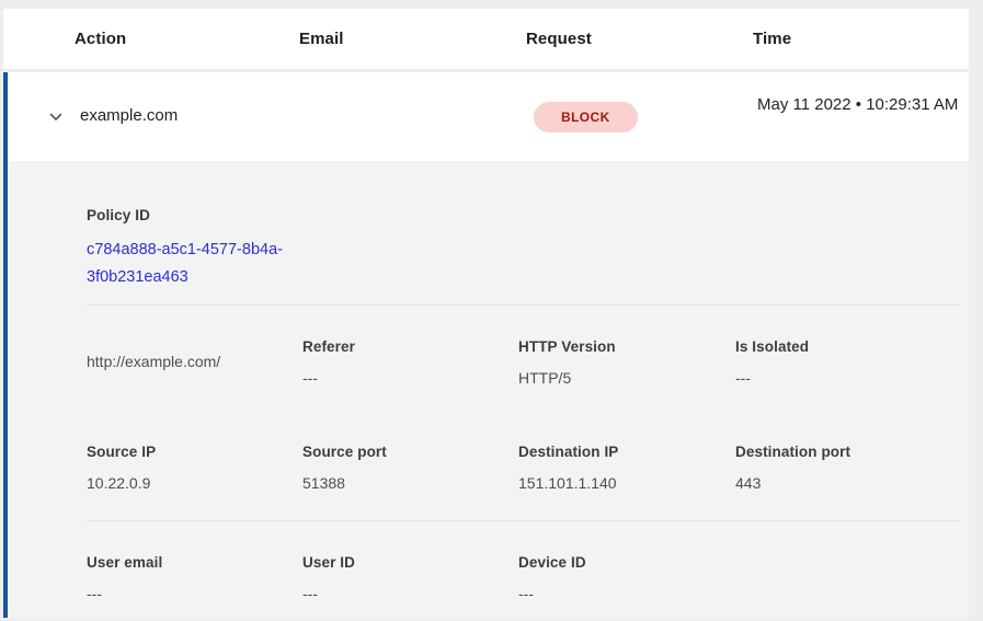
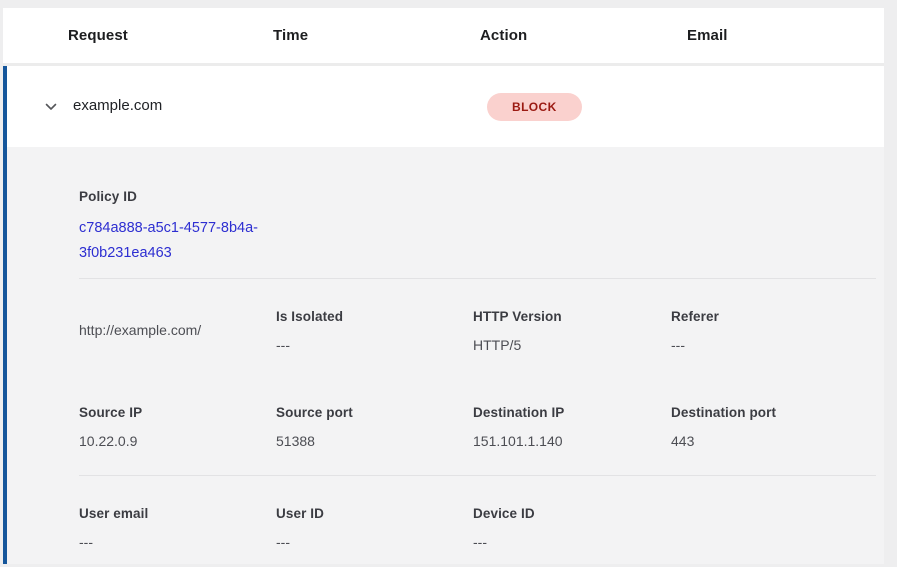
- Action
+ Request
- Email
+ Time
- Request
+ Action
- Time
+ Email
  example.com
  BLOCK
- May 11 2022 • 10:29:31 AM
  Policy ID
  c784a888-a5c1-4577-8b4a-3f0b231ea463
  http://example.com/
- Referer
+ Is Isolated
  ---
  HTTP Version
  HTTP/5
- Is Isolated
+ Referer
  ---
  Source IP
  10.22.0.9
  Source port
  51388
  Destination IP
  151.101.1.140
  Destination port
  443
  User email
  ---
  User ID
  ---
  Device ID
  ---
